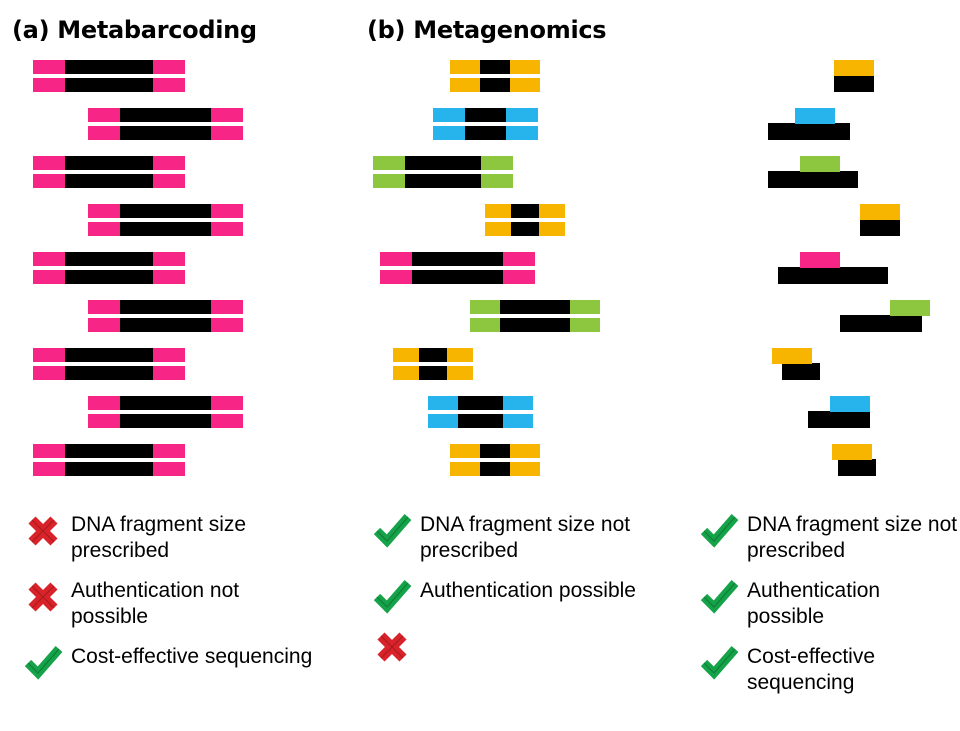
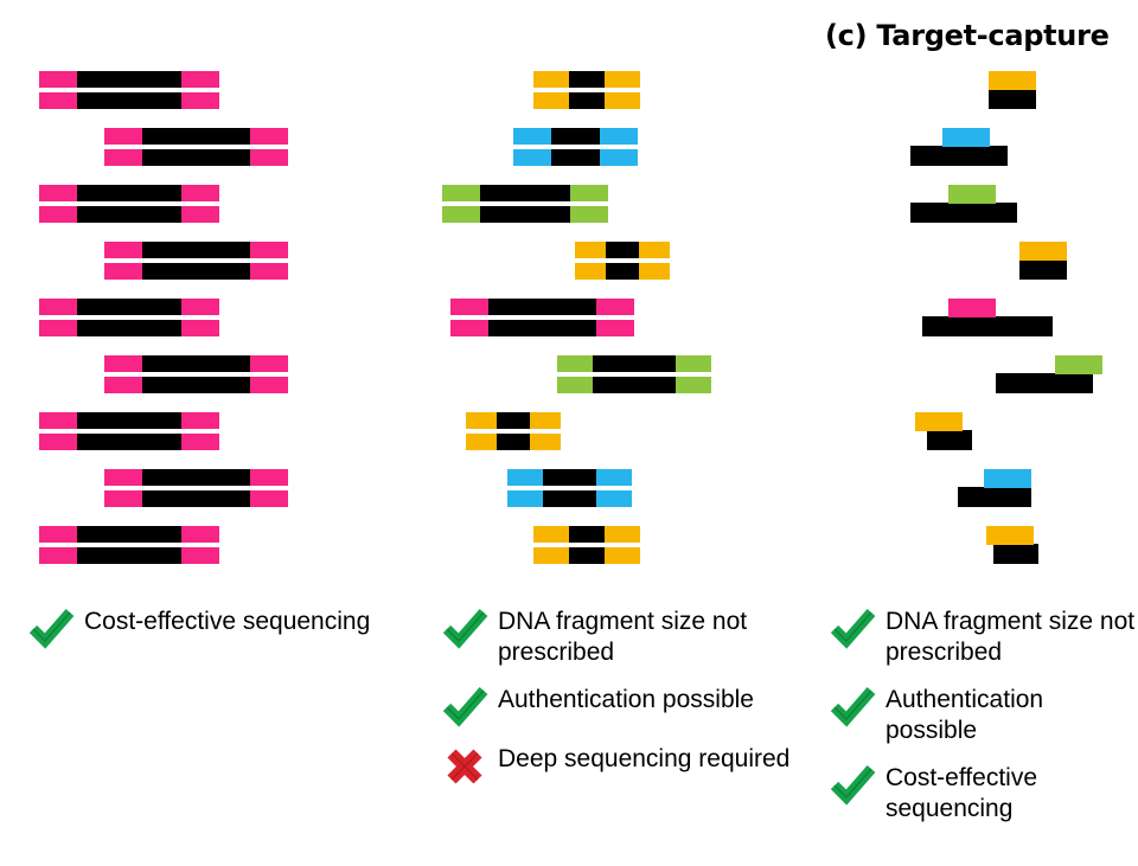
- (a) Metabarcoding
- DNA fragment size prescribed
- Authentication not possible
  Cost-effective sequencing
- (b) Metagenomics
  DNA fragment size not prescribed
  Authentication possible
+ Deep sequencing required
+ (c) Target-capture
  DNA fragment size not prescribed
  Authentication possible
  Cost-effective sequencing
